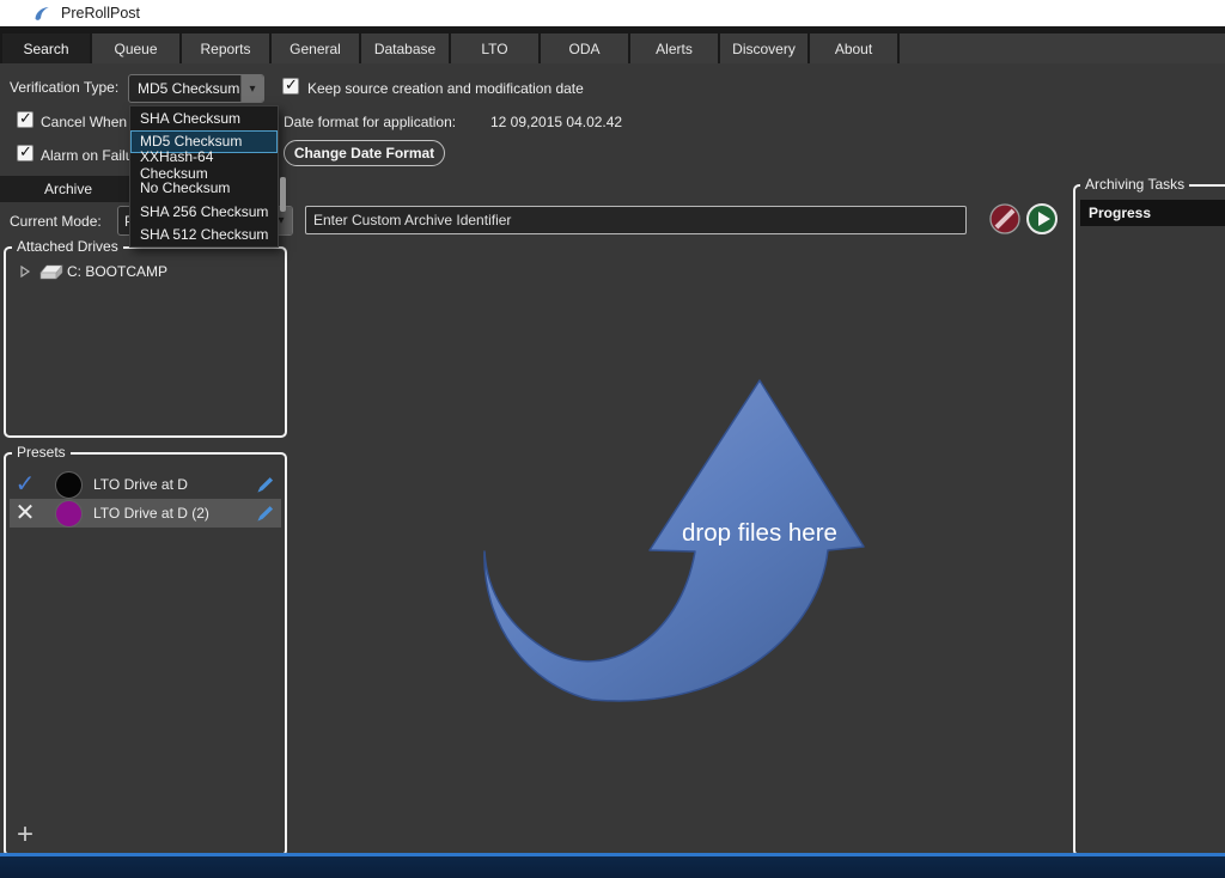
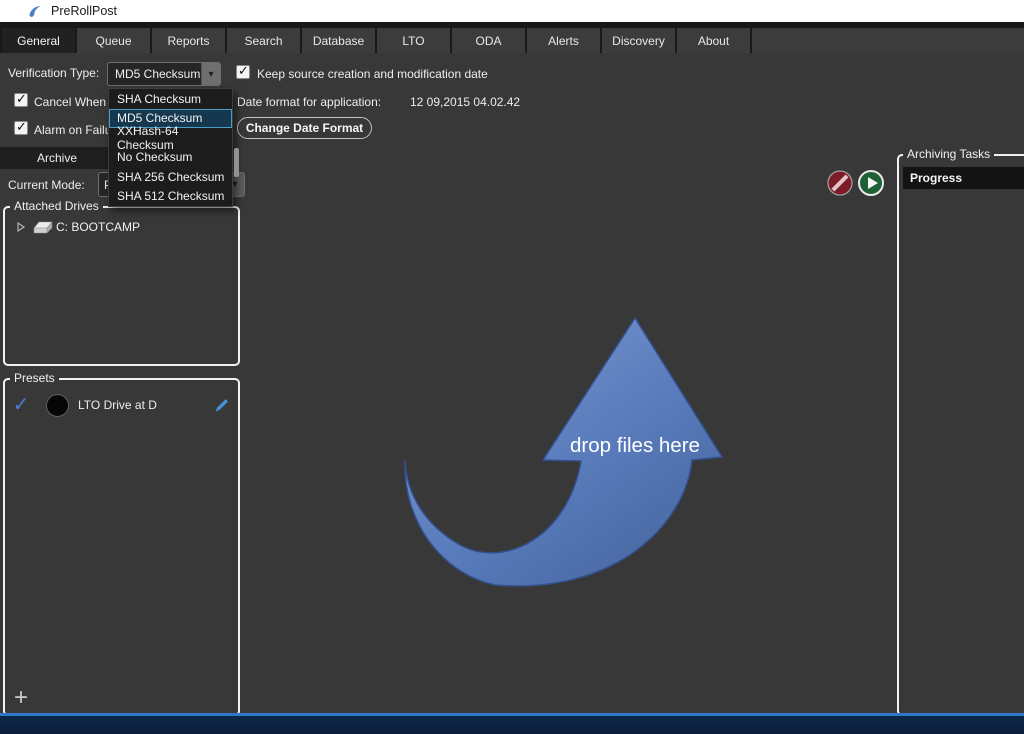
  PreRollPost
- Search
+ General
  Queue
  Reports
- General
+ Search
  Database
  LTO
  ODA
  Alerts
  Discovery
  About
  Verification Type:
  MD5 Checksum
  ▾
  ✓
  Keep source creation and modification date
  ✓
  Date format for application:
  12 09,2015 04.02.42
  ✓
  Alarm on Fail
  Change Date Format
  Archive
  Current Mode:
  ▾
- Enter Custom Archive Identifier
  Attached Drives
  C: BOOTCAMP
  Presets
  ✓
  LTO Drive at D
- ✕
- LTO Drive at D (2)
  +
  Archiving Tasks
  Progress
  drop files here
  SHA Checksum
  MD5 Checksum
  XXHash-64 Checksum
  No Checksum
  SHA 256 Checksum
  SHA 512 Checksum
